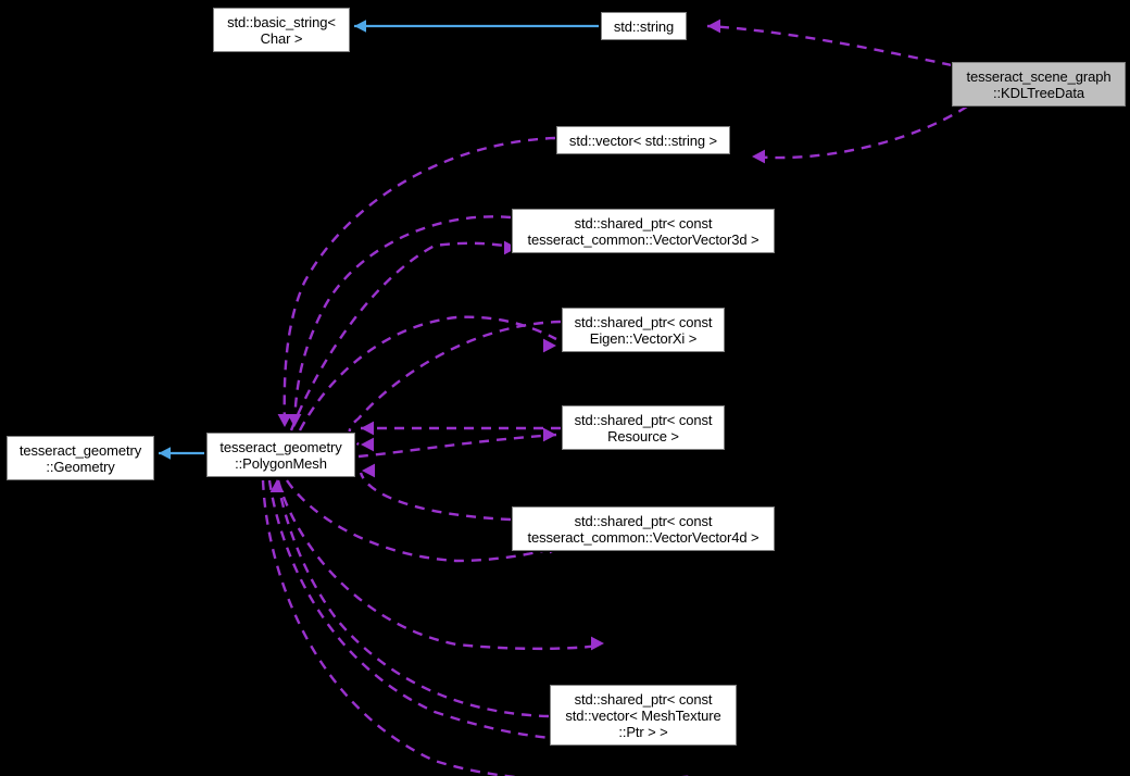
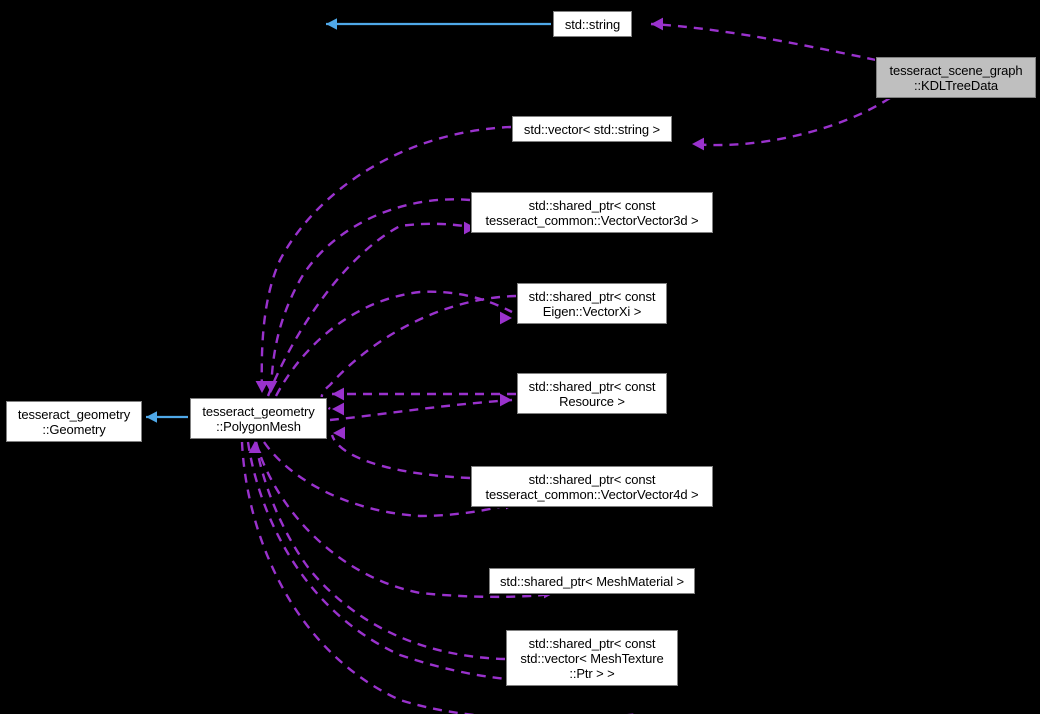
- std::basic_string<
- Char >
  std::string
  tesseract_scene_graph
  ::KDLTreeData
  std::vector< std::string >
  std::shared_ptr< const
  tesseract_common::VectorVector3d >
  std::shared_ptr< const
  Eigen::VectorXi >
  std::shared_ptr< const
  Resource >
  tesseract_geometry
  ::Geometry
  tesseract_geometry
  ::PolygonMesh
  std::shared_ptr< const
  tesseract_common::VectorVector4d >
+ std::shared_ptr< MeshMaterial >
  std::shared_ptr< const
  std::vector< MeshTexture
  ::Ptr > >
